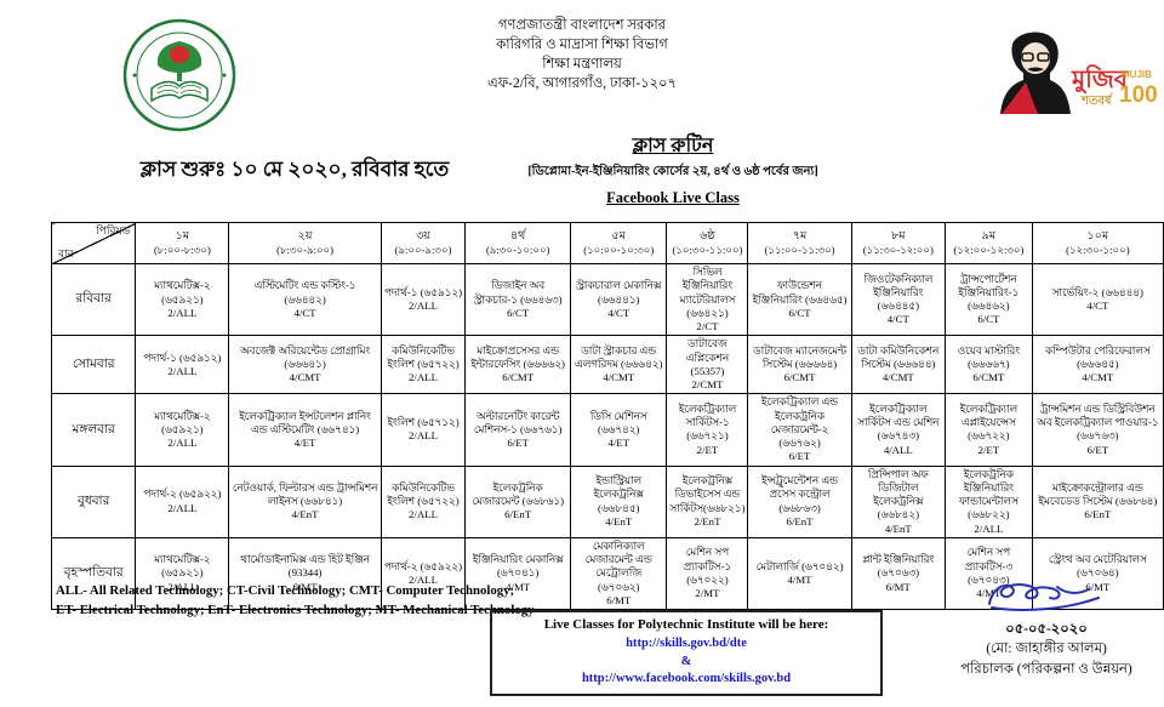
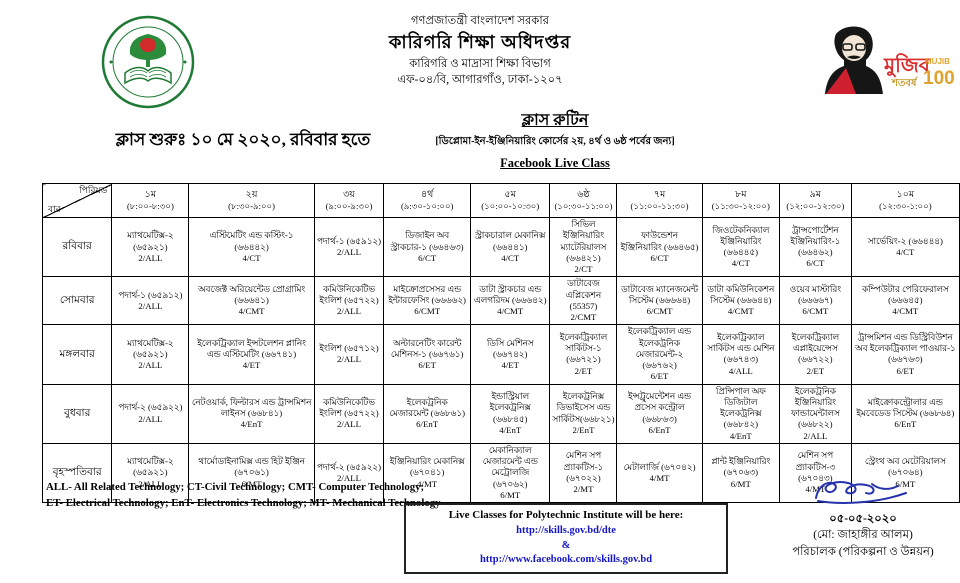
  গণপ্রজাতন্ত্রী বাংলাদেশ সরকার
+ কারিগরি শিক্ষা অধিদপ্তর
  কারিগরি ও মাদ্রাসা শিক্ষা বিভাগ
- শিক্ষা মন্ত্রণালয়
- এফ-2/বি, আগারগাঁও, ঢাকা-১২০৭
+ এফ-০৪/বি, আগারগাঁও, ঢাকা-১২০৭
  মুজিব
  শতবর্ষ
  MUJIB
  100
  ক্লাস শুরুঃ ১০ মে ২০২০, রবিবার হতে
  ক্লাস রুটিন
  [ডিপ্লোমা-ইন-ইঞ্জিনিয়ারিং কোর্সের ২য়, ৪র্থ ও ৬ষ্ঠ পর্বের জন্য]
  Facebook Live Class
  পিরিয়ডবার	১ম(৮:০০-৮:৩০)	২য়(৮:৩০-৯:০০)	৩য়(৯:০০-৯:৩০)	৪র্থ(৯:৩০-১০:০০)	৫ম(১০:০০-১০:৩০)	৬ষ্ঠ(১০:৩০-১১:০০)	৭ম(১১:০০-১১:৩০)	৮ম(১১:৩০-১২:০০)	৯ম(১২:০০-১২:৩০)	১০ম(১২:৩০-১:০০)
  রবিবার	ম্যাথমেটিক্স-২ (৬৫৯২১)2/ALL	এস্টিমেটিং এন্ড কস্টিং-১ (৬৬৪৪২)4/CT	পদার্থ-১ (৬৫৯১২)2/ALL	ডিজাইন অব স্ট্রাকচার-১ (৬৬৪৬৩)6/CT	স্ট্রাকচারাল মেকানিক্স (৬৬৪৪১)4/CT	সিভিল ইঞ্জিনিয়ারিং ম্যাটেরিয়ালস (৬৬৪২১)2/CT	ফাউন্ডেশন ইঞ্জিনিয়ারিং (৬৬৪৬৫)6/CT	জিওটেকনিক্যাল ইঞ্জিনিয়ারিং (৬৬৪৪৫)4/CT	ট্রান্সপোর্টেশন ইঞ্জিনিয়ারিং-১ (৬৬৪৬২)6/CT	সার্ভেয়িং-২ (৬৬৪৪৪)4/CT
  সোমবার	পদার্থ-১ (৬৫৯১২)2/ALL	অবজেক্ট অরিয়েন্টেড প্রোগ্রামিং (৬৬৬৪১)4/CMT	কমিউনিকেটিভ ইংলিশ (৬৫৭২২)2/ALL	মাইক্রোপ্রসেসর এন্ড ইন্টারফেসিং (৬৬৬৬২)6/CMT	ডাটা স্ট্রাকচার এন্ড এলগরিদম (৬৬৬৪২)4/CMT	ডাটাবেজ এপ্লিকেশন (55357)2/CMT	ডাটাবেজ ম্যানেজমেন্ট সিস্টেম (৬৬৬৬৪)6/CMT	ডাটা কমিউনিকেশন সিস্টেম (৬৬৬৪৪)4/CMT	ওয়েব মাস্টারিং (৬৬৬৬৭)6/CMT	কম্পিউটার পেরিফেরালস (৬৬৬৪৫)4/CMT
  মঙ্গলবার	ম্যাথমেটিক্স-২ (৬৫৯২১)2/ALL	ইলেকট্রিক্যাল ইন্সটলেশন প্লানিং এন্ড এস্টিমেটিং (৬৬৭৪১)4/ET	ইংলিশ (৬৫৭১২)2/ALL	অল্টারনেটিং কারেন্ট মেশিনস-১ (৬৬৭৬১)6/ET	ডিসি মেশিনস (৬৬৭৪২)4/ET	ইলেকট্রিক্যাল সার্কিটস-১ (৬৬৭২১)2/ET	ইলেকট্রিক্যাল এন্ড ইলেকট্রনিক মেজারমেন্ট-২ (৬৬৭৬২)6/ET	ইলেকট্রিক্যাল সার্কিটস এন্ড মেশিন (৬৬৭৪৩)4/ALL	ইলেকট্রিক্যাল এপ্লাইয়েন্সেস (৬৬৭২২)2/ET	ট্রান্সমিশন এন্ড ডিস্ট্রিবিউশন অব ইলেকট্রিক্যাল পাওয়ার-১ (৬৬৭৬৩)6/ET
  বুধবার	পদার্থ-২ (৬৫৯২২)2/ALL	নেটওয়ার্ক, ফিল্টারস এন্ড ট্রান্সমিশন লাইনস (৬৬৮৪১)4/EnT	কমিউনিকেটিভ ইংলিশ (৬৫৭২২)2/ALL	ইলেকট্রনিক মেজারমেন্ট (৬৬৮৬১)6/EnT	ইন্ডাস্ট্রিয়াল ইলেকট্রনিক্স (৬৬৮৪৫)4/EnT	ইলেকট্রনিক্স ডিভাইসেস এন্ড সার্কিটস(৬৬৮২১)2/EnT	ইন্সট্রুমেন্টেশন এন্ড প্রসেস কন্ট্রোল (৬৬৮৬৩)6/EnT	প্রিন্সিপাল অফ ডিজিটাল ইলেকট্রনিক্স (৬৬৮৪২)4/EnT	ইলেকট্রনিক ইঞ্জিনিয়ারিং ফান্ডামেন্টালস (৬৬৮২২)2/ALL	মাইক্রোকন্ট্রোলার এন্ড ইমবেডেড সিস্টেম (৬৬৮৬৪)6/EnT
- বৃহস্পতিবার	ম্যাথমেটিক্স-২ (৬৫৯২১)2/ALL	থার্মোডাইনামিক্স এন্ড হিট ইঞ্জিন (93344)6/MT	পদার্থ-২ (৬৫৯২২)2/ALL	ইঞ্জিনিয়ারিং মেকানিক্স (৬৭০৪১)4/MT	মেকানিক্যাল মেজারমেন্ট এন্ড মেট্রোলজি (৬৭০৬২)6/MT	মেশিন সপ প্র্যাকটিস-১ (৬৭০২২)2/MT	মেটালার্জি (৬৭০৪২)4/MT	প্লান্ট ইঞ্জিনিয়ারিং (৬৭০৬৩)6/MT	মেশিন সপ প্র্যাকটিস-৩ (৬৭০৪৩)4/MT	স্ট্রেংথ অব মেটেরিয়ালস (৬৭০৬৪)6/MT
+ বৃহস্পতিবার	ম্যাথমেটিক্স-২ (৬৫৯২১)2/ALL	থার্মোডাইনামিক্স এন্ড হিট ইঞ্জিন (৬৭০৬১)6/MT	পদার্থ-২ (৬৫৯২২)2/ALL	ইঞ্জিনিয়ারিং মেকানিক্স (৬৭০৪১)4/MT	মেকানিক্যাল মেজারমেন্ট এন্ড মেট্রোলজি (৬৭০৬২)6/MT	মেশিন সপ প্র্যাকটিস-১ (৬৭০২২)2/MT	মেটালার্জি (৬৭০৪২)4/MT	প্লান্ট ইঞ্জিনিয়ারিং (৬৭০৬৩)6/MT	মেশিন সপ প্র্যাকটিস-৩ (৬৭০৪৩)4/MT	স্ট্রেংথ অব মেটেরিয়ালস (৬৭০৬৪)6/MT
  ALL- All Related Technology; CT-Civil Technology; CMT- Computer Technology;
  ET- Electrical Technology; EnT- Electronics Technology; MT- Mechanical Technology
  Live Classes for Polytechnic Institute will be here:
  http://skills.gov.bd/dte
  &
  http://www.facebook.com/skills.gov.bd
  ০৫-০৫-২০২০
  (মো: জাহাঙ্গীর আলম)
  পরিচালক (পরিকল্পনা ও উন্নয়ন)
